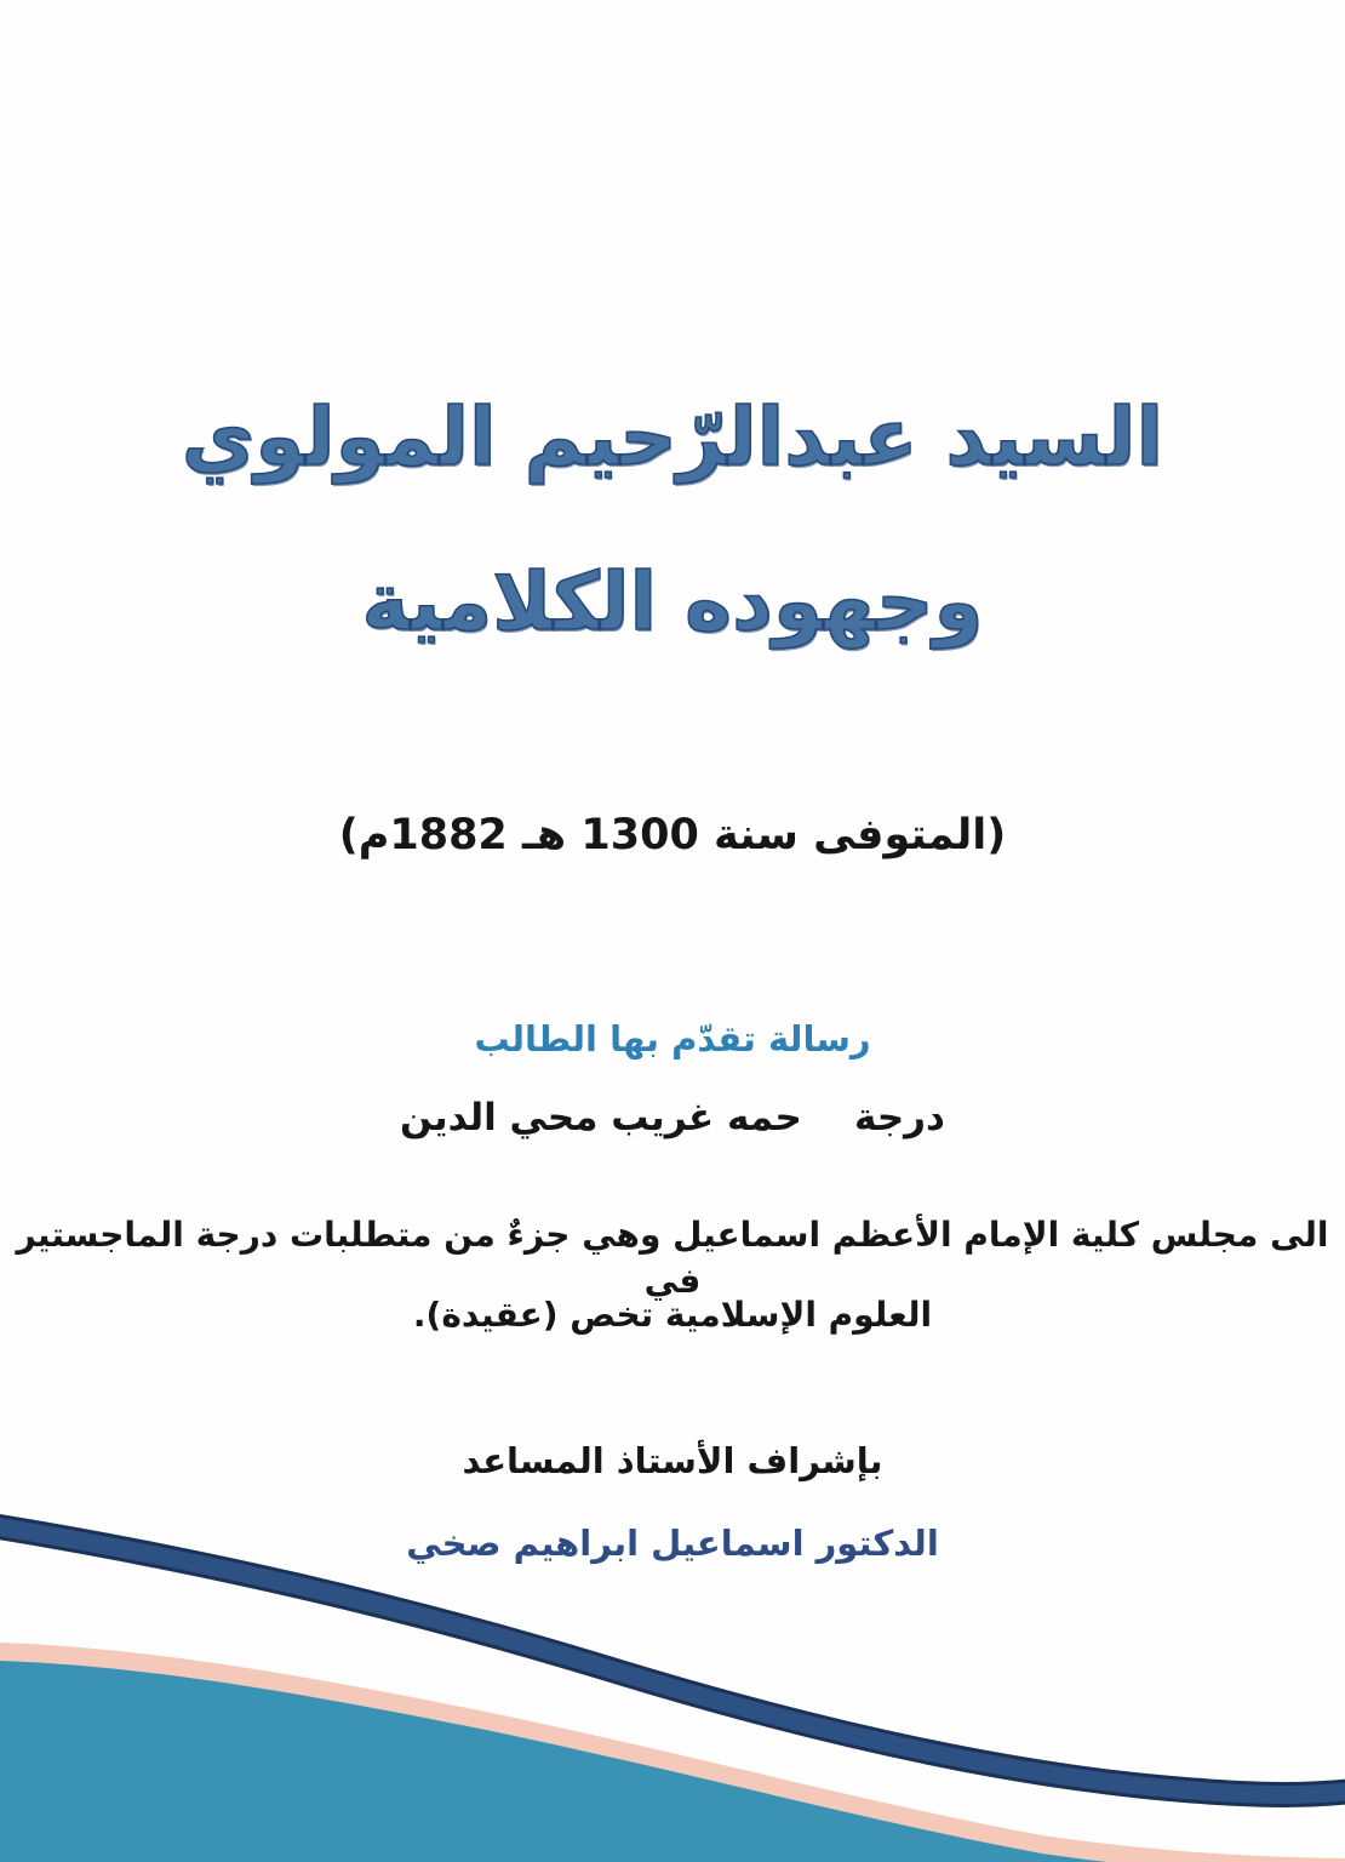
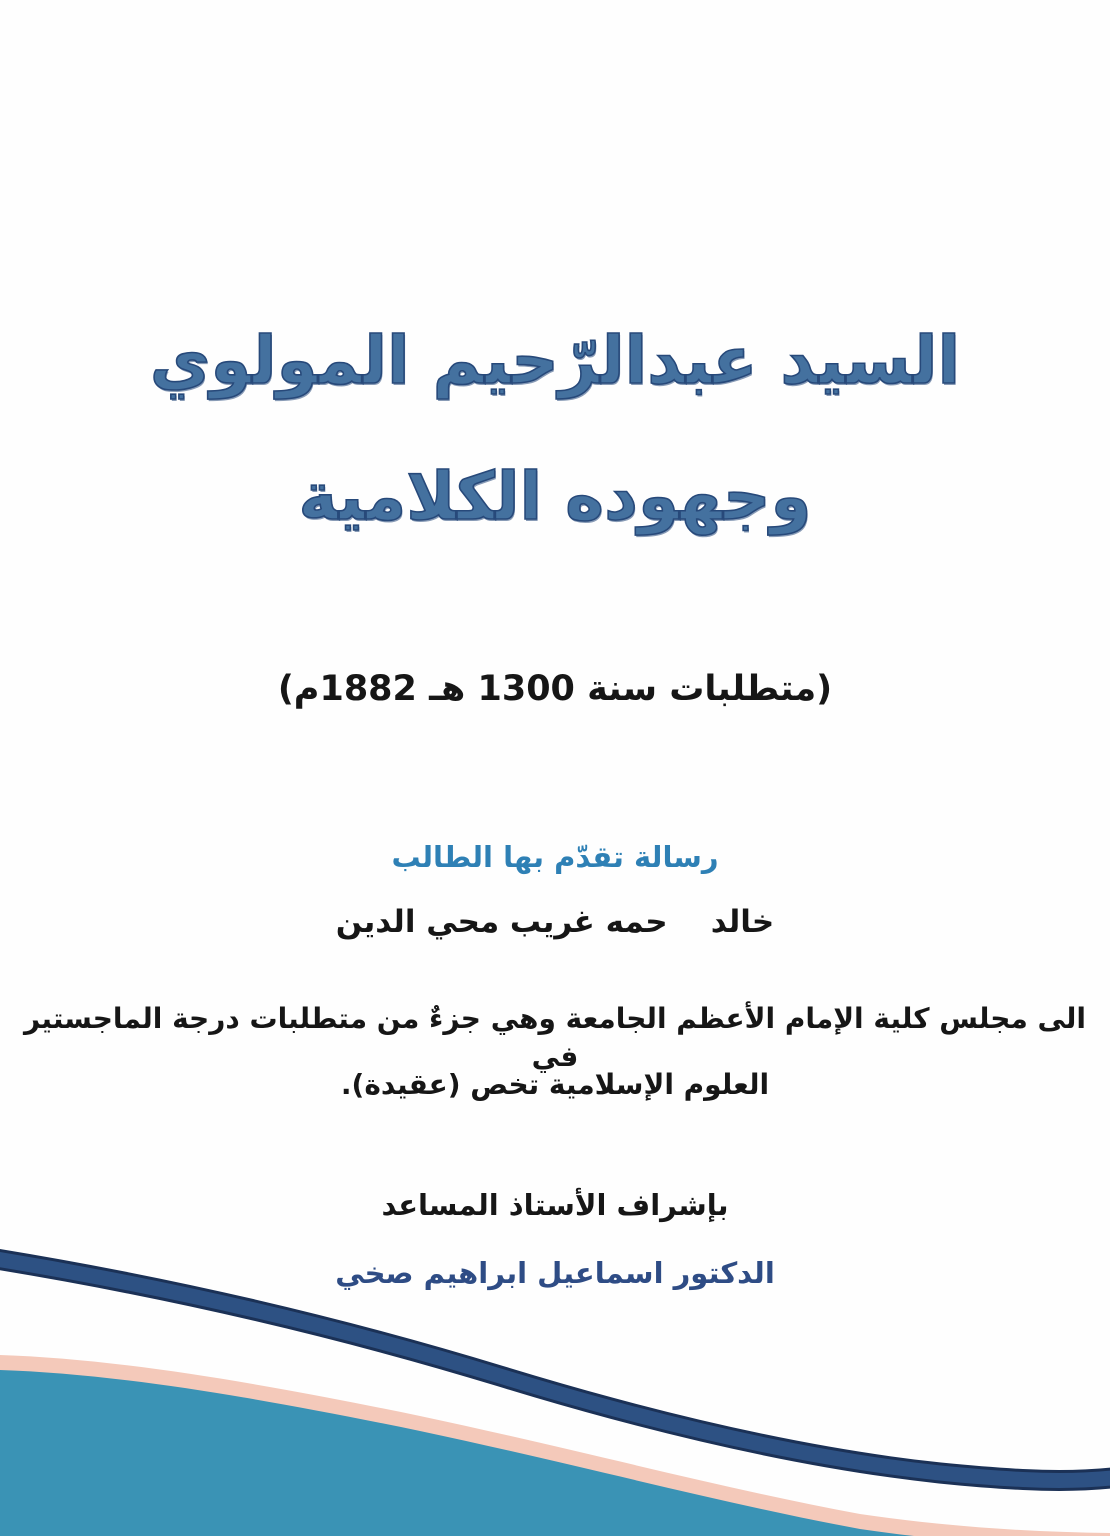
  السيد عبدالرّحيم المولوي
  وجهوده الكلامية
- (المتوفى سنة 1300 هـ 1882م)
+ (متطلبات سنة 1300 هـ 1882م)
  رسالة تقدّم بها الطالب
- درجة حمه غريب محي الدين
+ خالد حمه غريب محي الدين
- الى مجلس كلية الإمام الأعظم اسماعيل وهي جزءٌ من متطلبات درجة الماجستير في
+ الى مجلس كلية الإمام الأعظم الجامعة وهي جزءٌ من متطلبات درجة الماجستير في
  العلوم الإسلامية تخص (عقيدة).
  بإشراف الأستاذ المساعد
  الدكتور اسماعيل ابراهيم صخي
